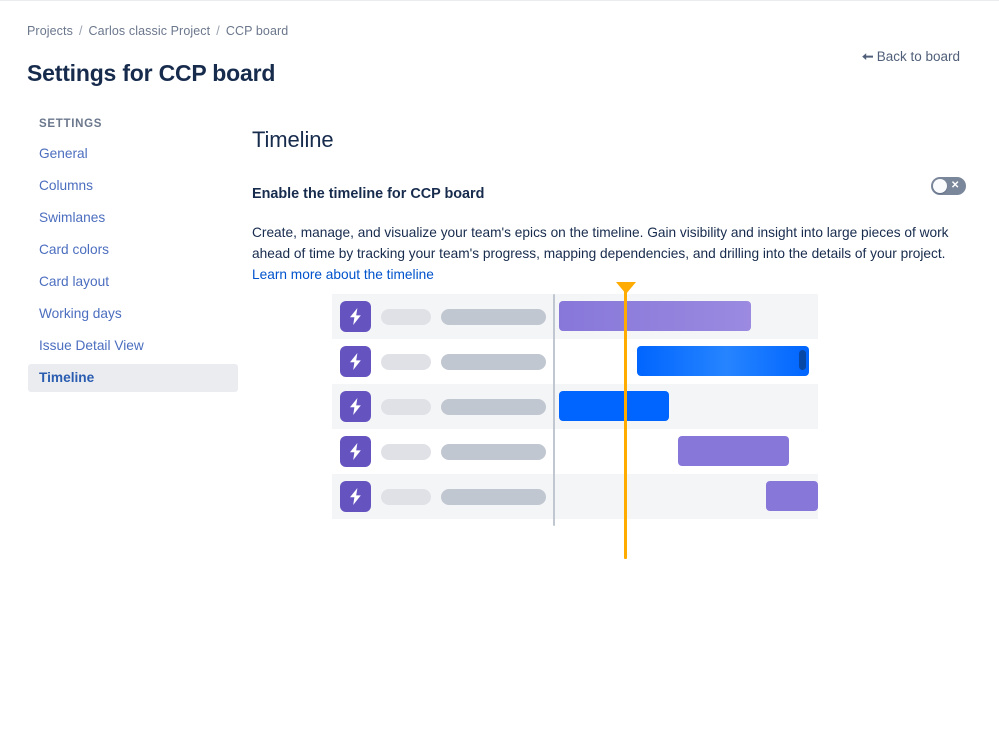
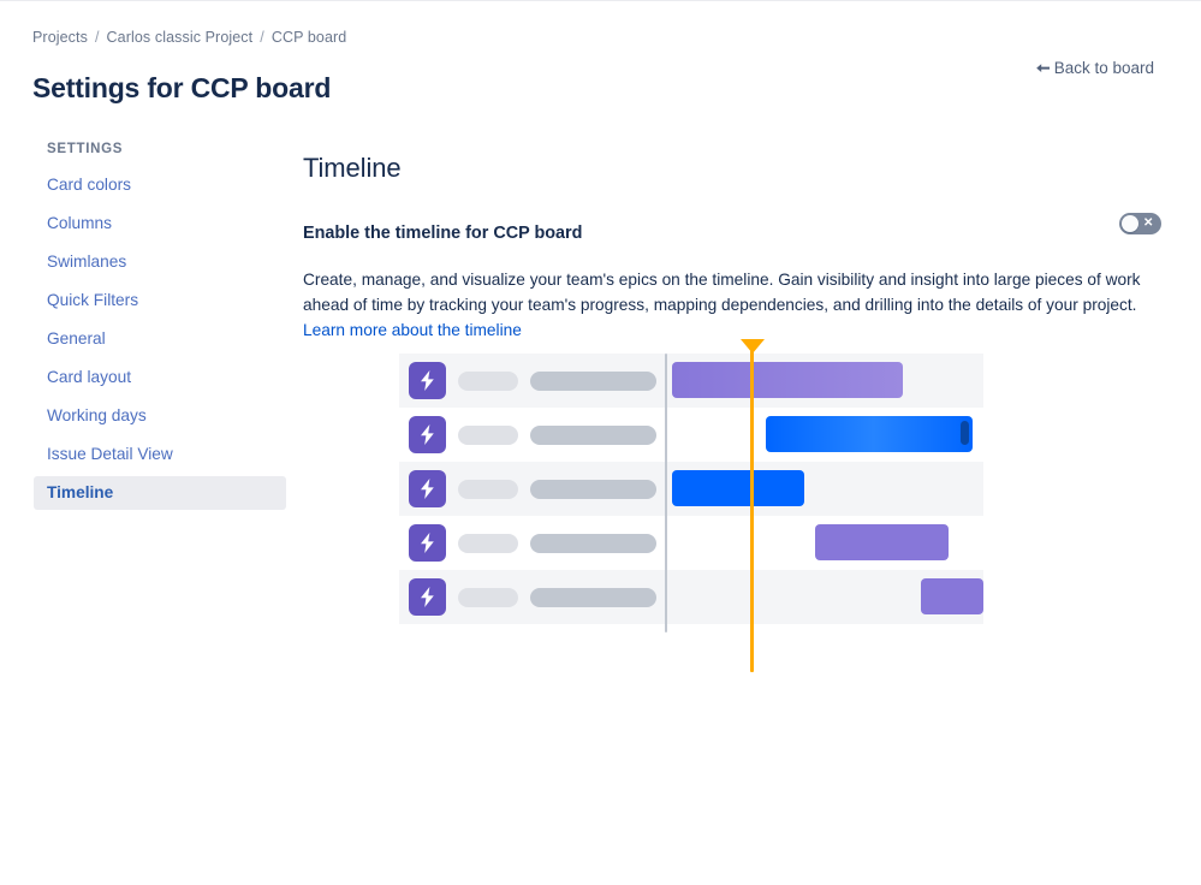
  Projects / Carlos classic Project / CCP board
  Settings for CCP board
  Back to board
  SETTINGS
- General
+ Card colors
  Columns
  Swimlanes
+ Quick Filters
- Card colors
+ General
  Card layout
  Working days
  Issue Detail View
  Timeline
  Timeline
  Enable the timeline for CCP board
  ✕
  Create, manage, and visualize your team's epics on the timeline. Gain visibility and insight into large pieces of work ahead of time by tracking your team's progress, mapping dependencies, and drilling into the details of your project. Learn more about the timeline
